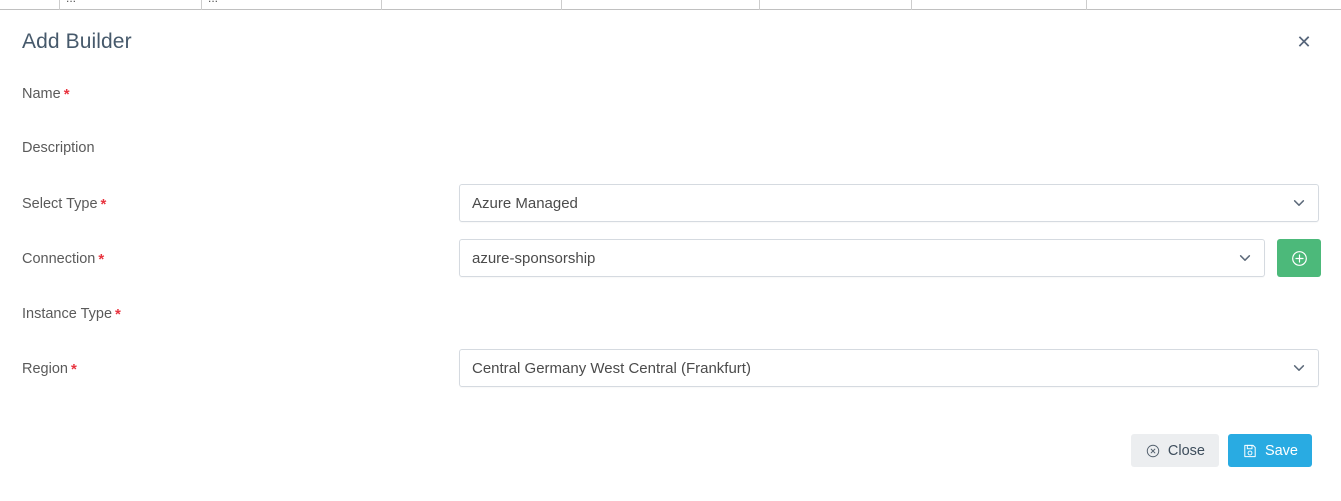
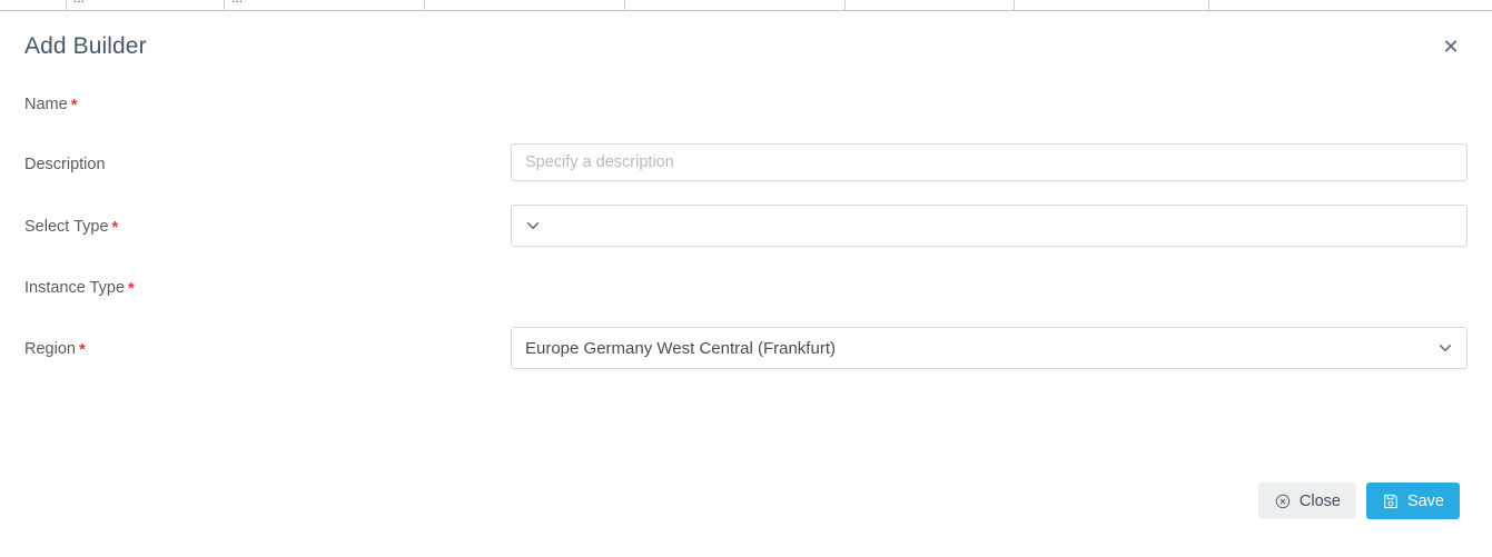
  Add Builder
  ✕
  Name *
  Description
+ Specify a description
  Select Type *
- Azure Managed
- Connection *
- azure-sponsorship
  Instance Type *
  Region *
- Central Germany West Central (Frankfurt)
+ Europe Germany West Central (Frankfurt)
  Close
  Save
